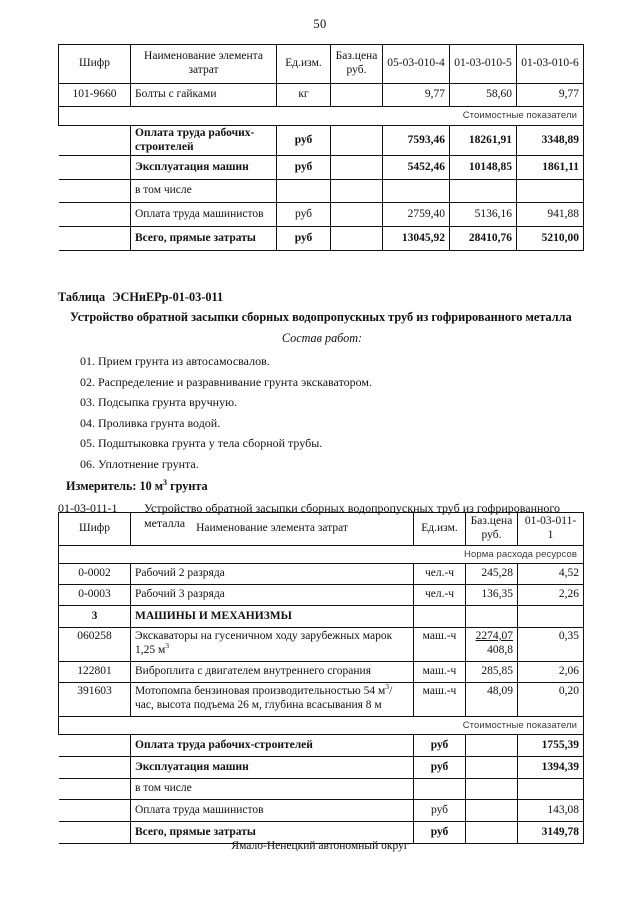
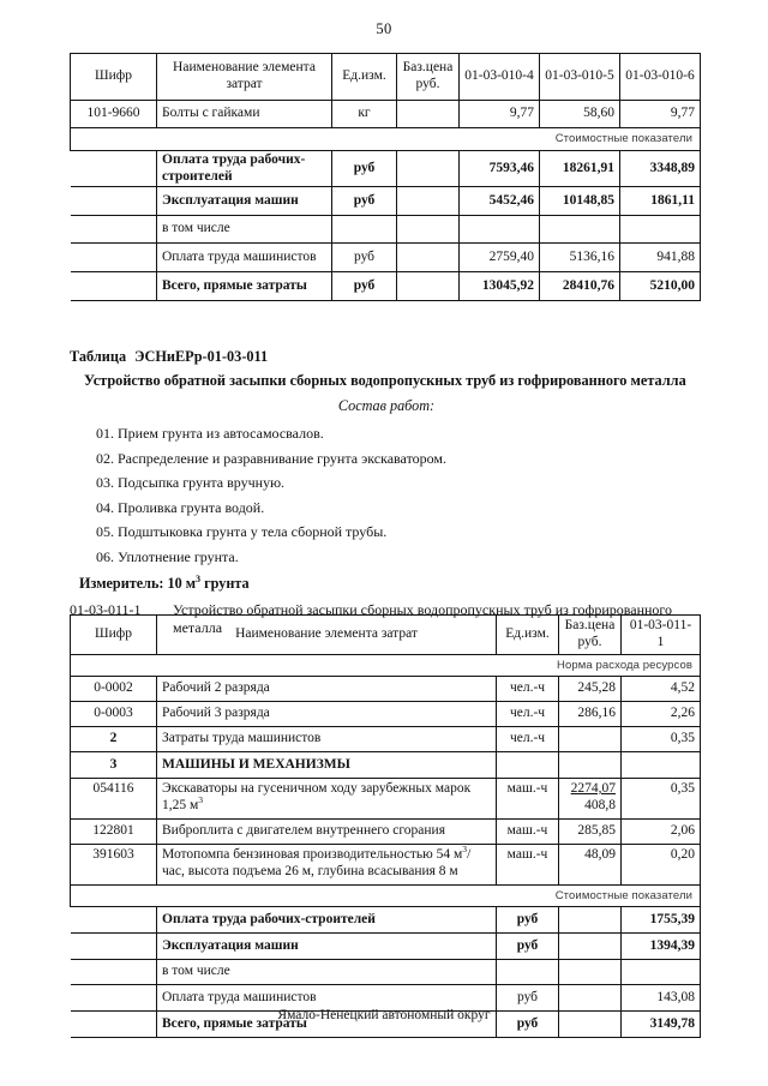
  50
- Шифр	Наименование элемента затрат	Ед.изм.	Баз.цена руб.	05-03-010-4	01-03-010-5	01-03-010-6
+ Шифр	Наименование элемента затрат	Ед.изм.	Баз.цена руб.	01-03-010-4	01-03-010-5	01-03-010-6
  101-9660	Болты с гайками	кг		9,77	58,60	9,77
  Стоимостные показатели
  	Оплата труда рабочих-строителей	руб		7593,46	18261,91	3348,89
  	Эксплуатация машин	руб		5452,46	10148,85	1861,11
  	в том числе
  	Оплата труда машинистов	руб		2759,40	5136,16	941,88
  	Всего, прямые затраты	руб		13045,92	28410,76	5210,00
  Таблица ЭСНиЕРр-01-03-011
  Устройство обратной засыпки сборных водопропускных труб из гофрированного металла
  Состав работ:
  01. Прием грунта из автосамосвалов.
  02. Распределение и разравнивание грунта экскаватором.
  03. Подсыпка грунта вручную.
  04. Проливка грунта водой.
  05. Подштыковка грунта у тела сборной трубы.
  06. Уплотнение грунта.
  Измеритель: 10 м3 грунта
  01-03-011-1
  Устройство обратной засыпки сборных водопропускных труб из гофрированного металла
  Шифр	Наименование элемента затрат	Ед.изм.	Баз.цена руб.	01-03-011-1
  Норма расхода ресурсов
  0-0002	Рабочий 2 разряда	чел.-ч	245,28	4,52
- 0-0003	Рабочий 3 разряда	чел.-ч	136,35	2,26
+ 0-0003	Рабочий 3 разряда	чел.-ч	286,16	2,26
+ 2	Затраты труда машинистов	чел.-ч		0,35
  3	МАШИНЫ И МЕХАНИЗМЫ
- 060258	Экскаваторы на гусеничном ходу зарубежных марок 1,25 м3	маш.-ч	2274,07 408,8	0,35
+ 054116	Экскаваторы на гусеничном ходу зарубежных марок 1,25 м3	маш.-ч	2274,07 408,8	0,35
  122801	Виброплита с двигателем внутреннего сгорания	маш.-ч	285,85	2,06
  391603	Мотопомпа бензиновая производительностью 54 м3/час, высота подъема 26 м, глубина всасывания 8 м	маш.-ч	48,09	0,20
  Стоимостные показатели
  	Оплата труда рабочих-строителей	руб		1755,39
  	Эксплуатация машин	руб		1394,39
  	в том числе
  	Оплата труда машинистов	руб		143,08
  	Всего, прямые затраты	руб		3149,78
  Ямало-Ненецкий автономный округ
